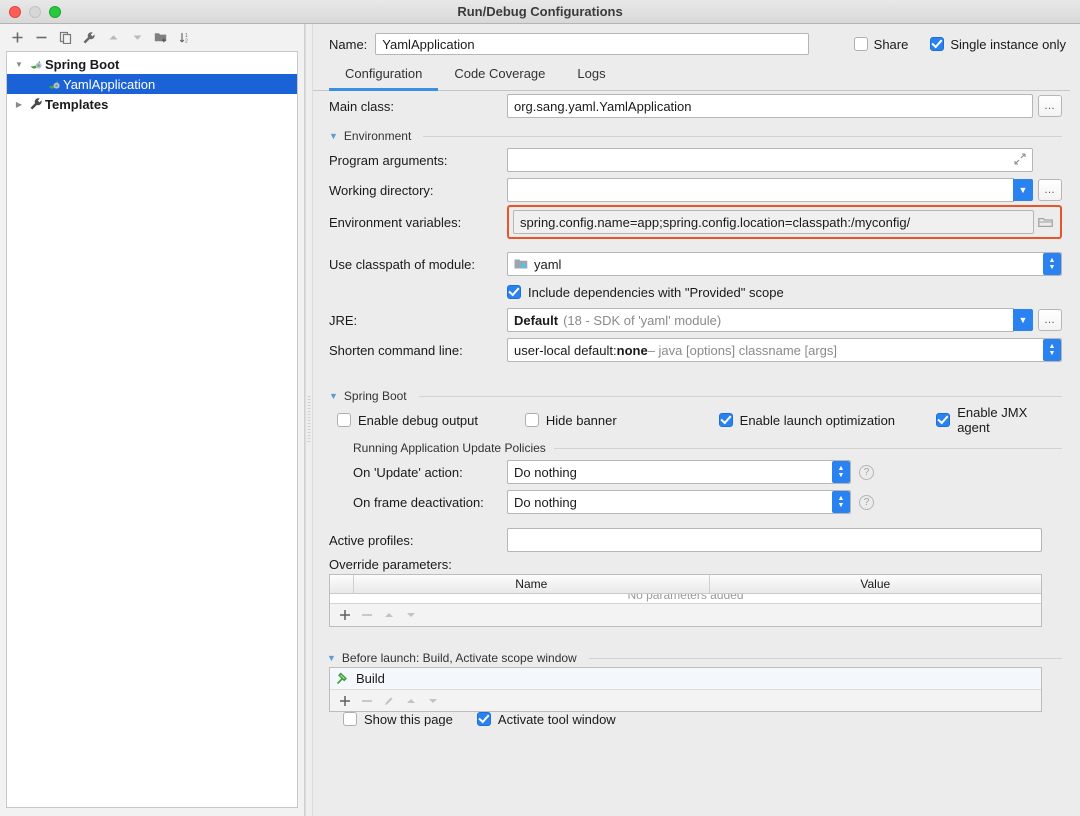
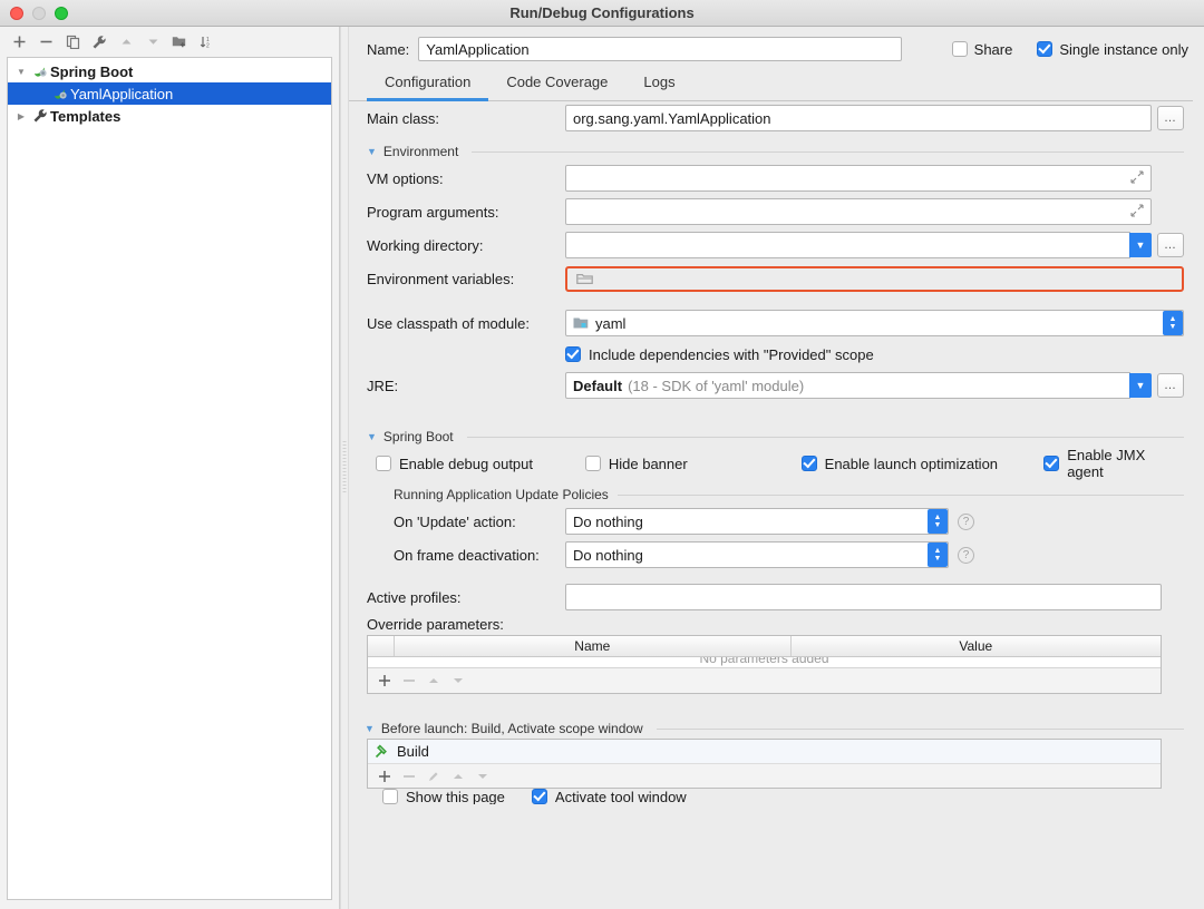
  Run/Debug Configurations
  ▼
  Spring Boot
  YamlApplication
  ▶
  Templates
  Name:
  YamlApplication
  Share
  Single instance only
  Configuration
  Code Coverage
  Logs
  Main class:
  org.sang.yaml.YamlApplication
  …
  ▼
  Environment
+ VM options:
  Program arguments:
  Working directory:
  ▼
  …
  Environment variables:
- spring.config.name=app;spring.config.location=classpath:/myconfig/
  Use classpath of module:
  yaml
  Include dependencies with "Provided" scope
  JRE:
  Default
  (18 - SDK of 'yaml' module)
  ▼
  …
- Shorten command line:
- user-local default:
- none
- – java [options] classname [args]
  ▼
  Spring Boot
  Enable debug output
  Hide banner
  Enable launch optimization
  Enable JMX agent
  Running Application Update Policies
  On 'Update' action:
  Do nothing
  ?
  On frame deactivation:
  Do nothing
  ?
  Active profiles:
  Override parameters:
  Name
  Value
  No parameters added
  ▼
  Before launch: Build, Activate scope window
  Build
  Show this page
  Activate tool window
